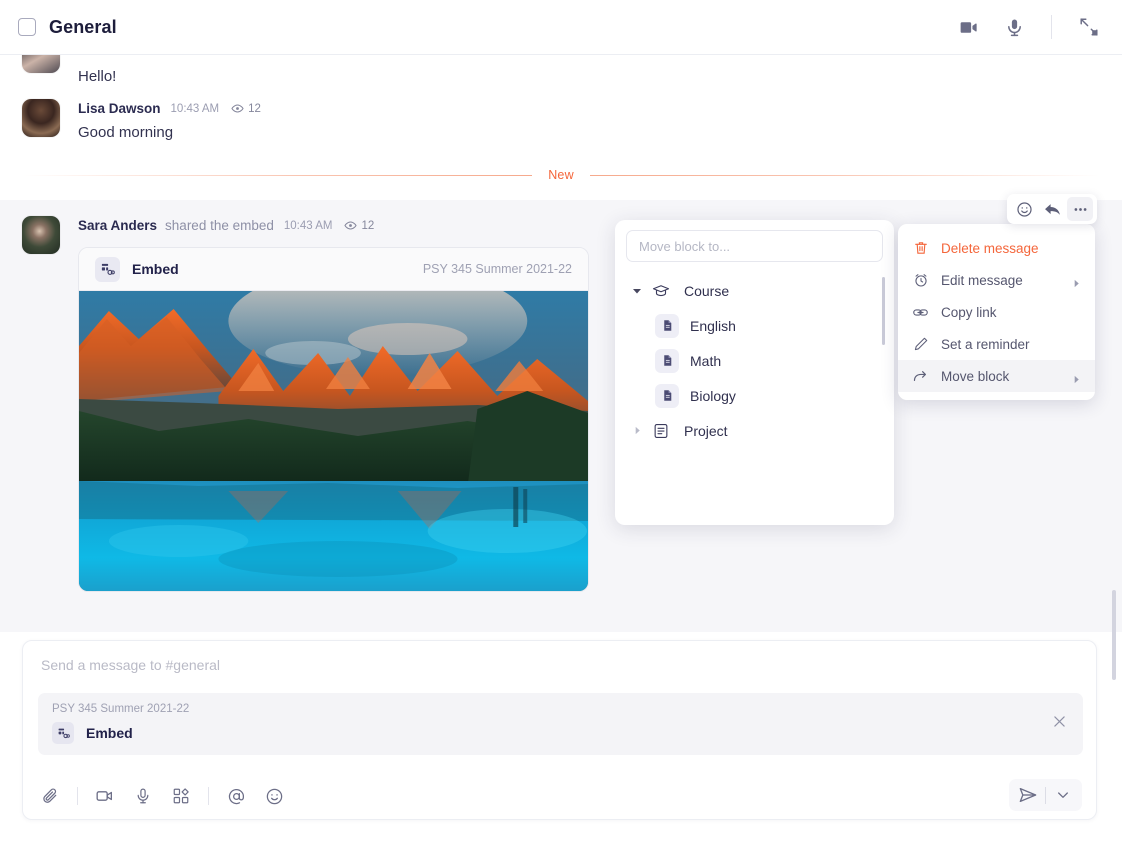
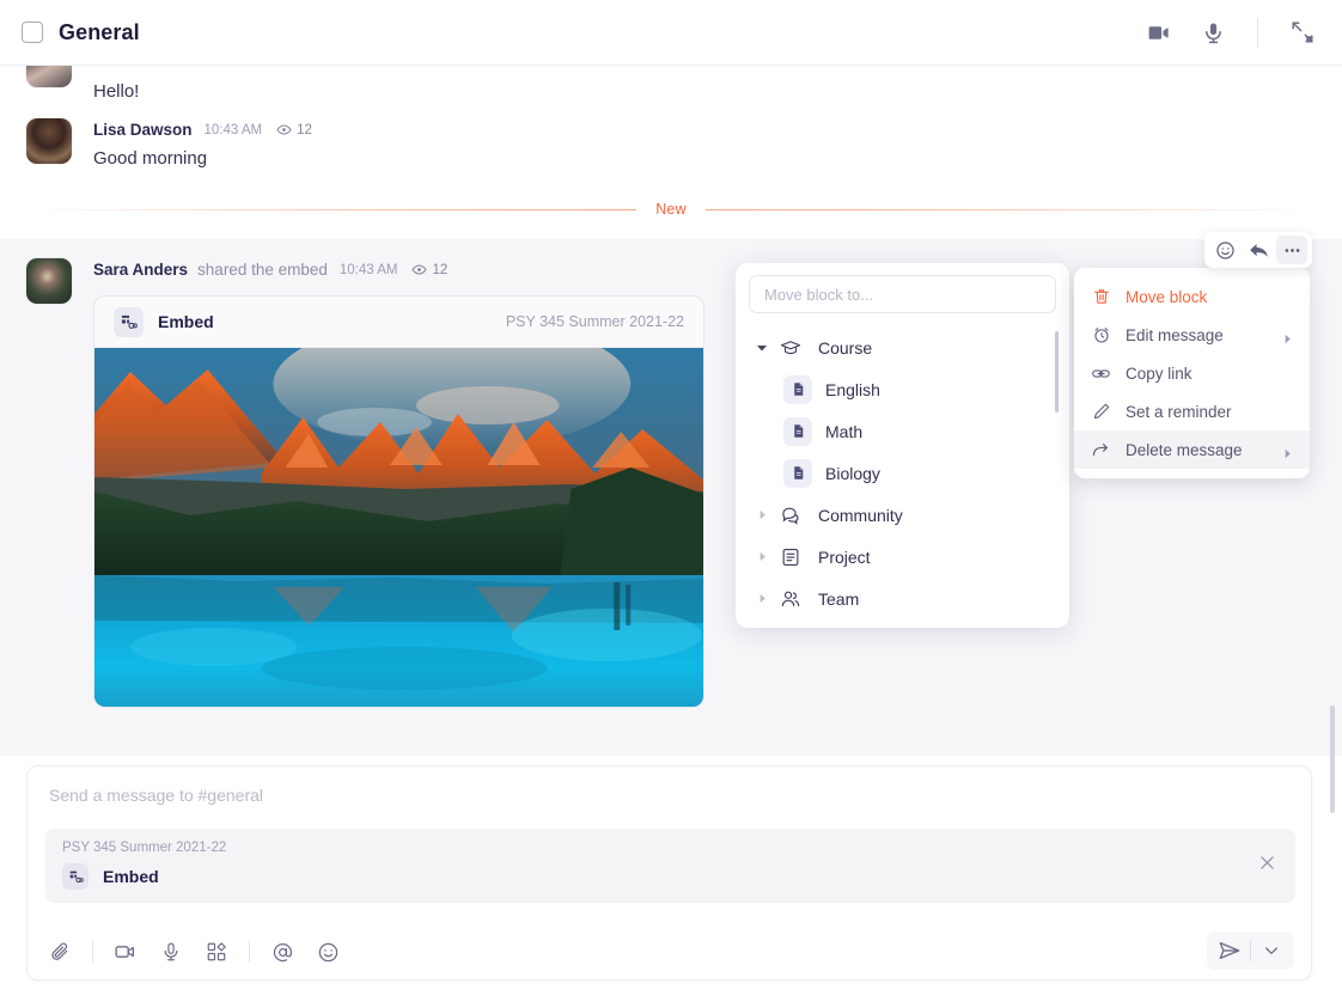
  General
  Hello!
  Lisa Dawson
  10:43 AM
  12
  Good morning
  New
  Sara Anders
  shared the embed
  10:43 AM
  12
  Embed
  PSY 345 Summer 2021-22
- Delete message
+ Move block
  Edit message
  Copy link
  Set a reminder
- Move block
+ Delete message
  Move block to...
  Course
  English
  Math
  Biology
+ Community
  Project
+ Team
  Send a message to #general
  PSY 345 Summer 2021-22
  Embed
